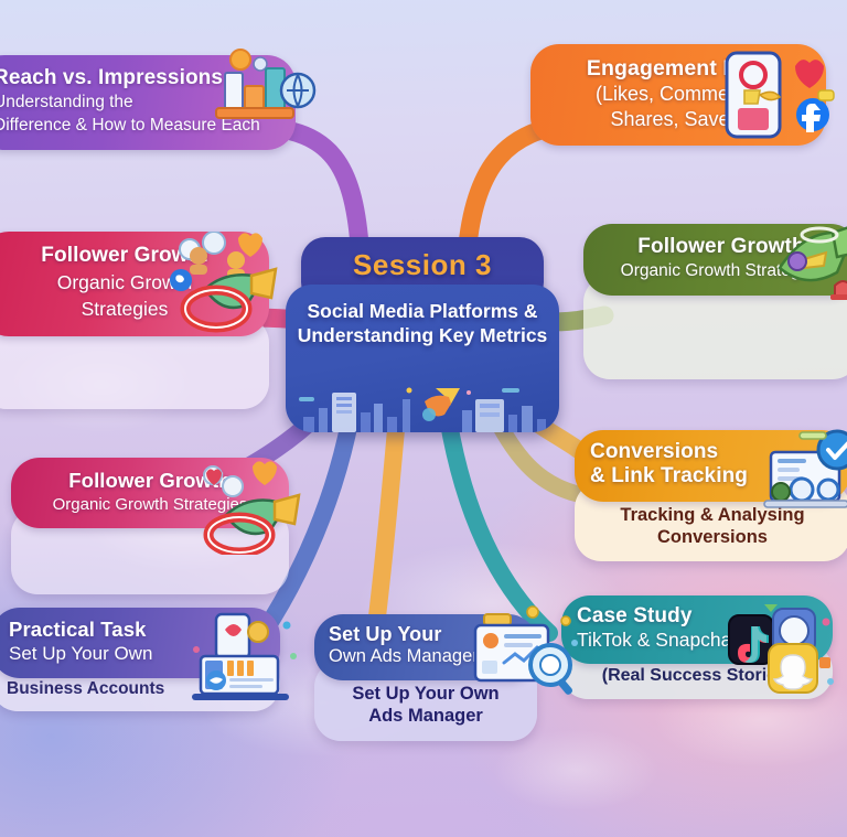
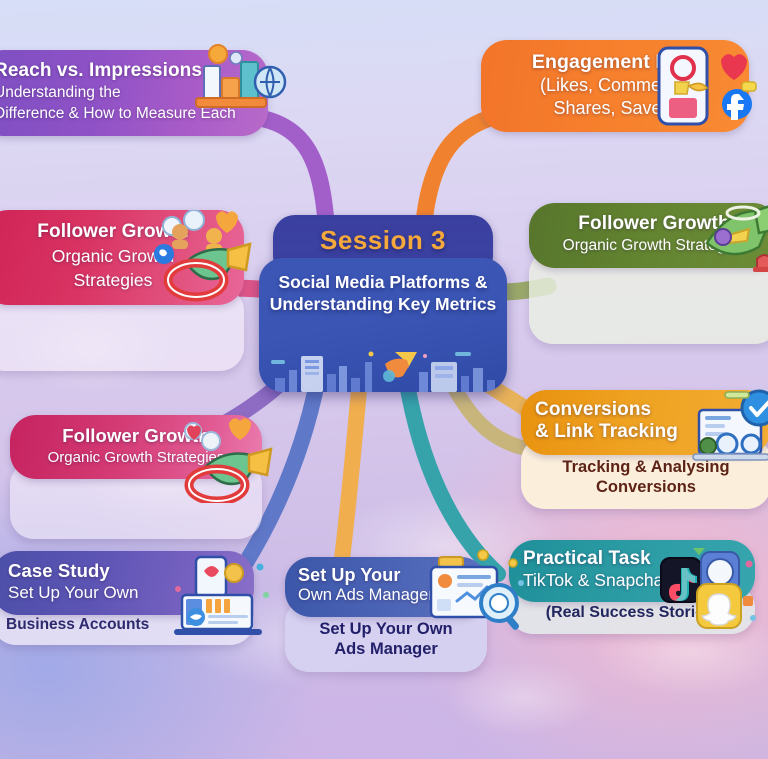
  Reach vs. Impressions
  nderstanding the
  ifference & How to Measure Each
  Engagement
  (Likes, Comme
  Shares, Save
  Follower Grow
  Organic Grow
  Strategies
  Follower Growt
  Organic Growth Strat
  Follower Grow
  Organic Growth Strategie
  Conversions
  & Link Tracking
  Tracking & Analysing
  Conversions
- Practical Task
+ Case Study
  Set Up Your Own
  Business Accounts
  Set Up Your
  Own Ads Manage
  Set Up Your Own
  Ads Manager
- Case Study
+ Practical Task
  TikTok & Snapcha
  (Real Success Stori
  Session 3
  Social Media Platforms &
  Understanding Key Metrics
